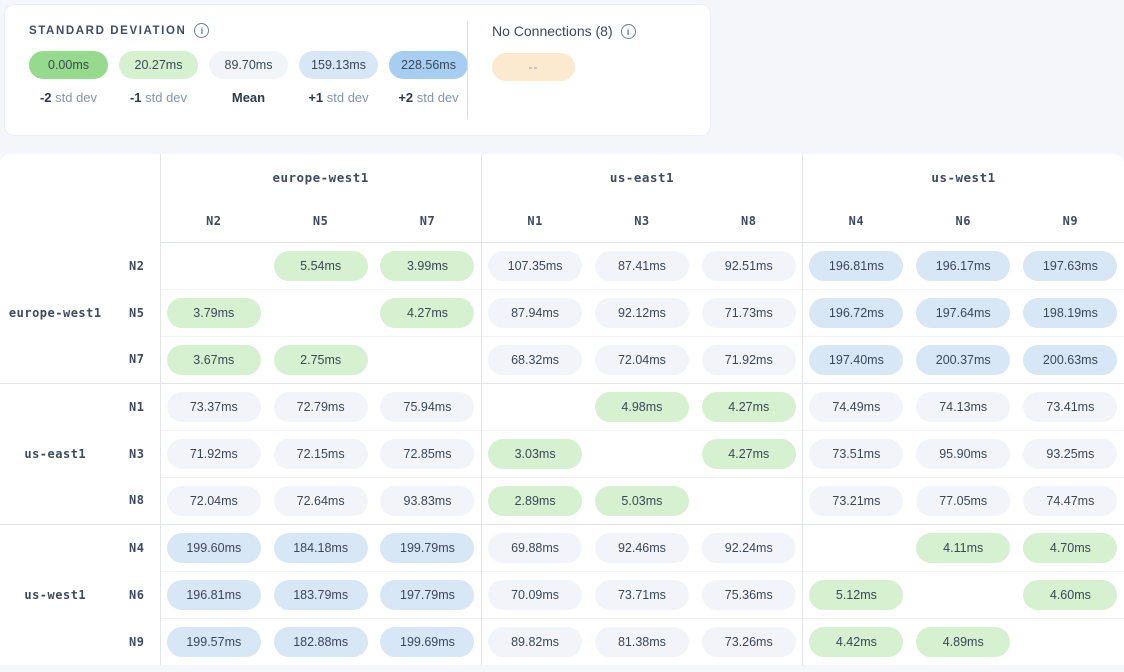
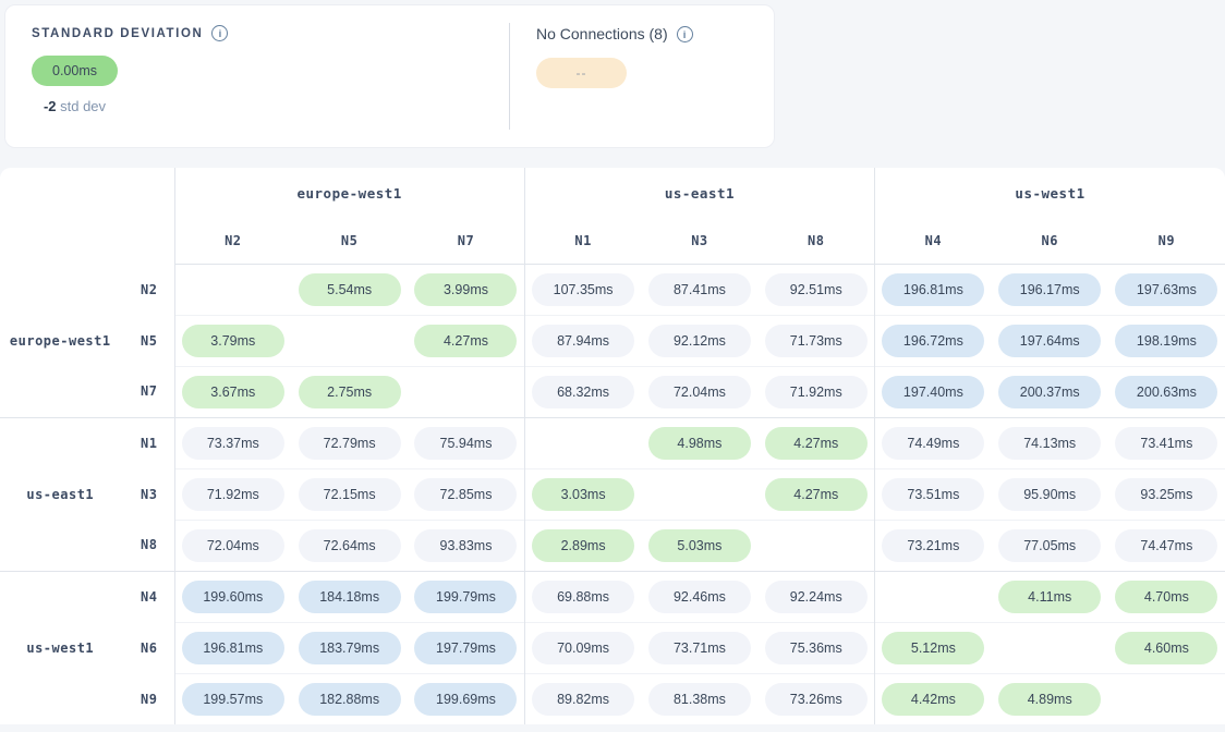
  STANDARD DEVIATION
  i
  0.00ms
  -2 std dev
- 20.27ms
- -1 std dev
- 89.70ms
- Mean
- 159.13ms
- +1 std dev
- 228.56ms
- +2 std dev
  No Connections (8)
  i
  --
  	europe-west1	us-east1	us-west1
  N2	N5	N7	N1	N3	N8	N4	N6	N9
  N2		5.54ms	3.99ms	107.35ms	87.41ms	92.51ms	196.81ms	196.17ms	197.63ms
  europe-west1 N5	3.79ms		4.27ms	87.94ms	92.12ms	71.73ms	196.72ms	197.64ms	198.19ms
  N7	3.67ms	2.75ms		68.32ms	72.04ms	71.92ms	197.40ms	200.37ms	200.63ms
  N1	73.37ms	72.79ms	75.94ms		4.98ms	4.27ms	74.49ms	74.13ms	73.41ms
  us-east1 N3	71.92ms	72.15ms	72.85ms	3.03ms		4.27ms	73.51ms	95.90ms	93.25ms
  N8	72.04ms	72.64ms	93.83ms	2.89ms	5.03ms		73.21ms	77.05ms	74.47ms
  N4	199.60ms	184.18ms	199.79ms	69.88ms	92.46ms	92.24ms		4.11ms	4.70ms
  us-west1 N6	196.81ms	183.79ms	197.79ms	70.09ms	73.71ms	75.36ms	5.12ms		4.60ms
  N9	199.57ms	182.88ms	199.69ms	89.82ms	81.38ms	73.26ms	4.42ms	4.89ms
